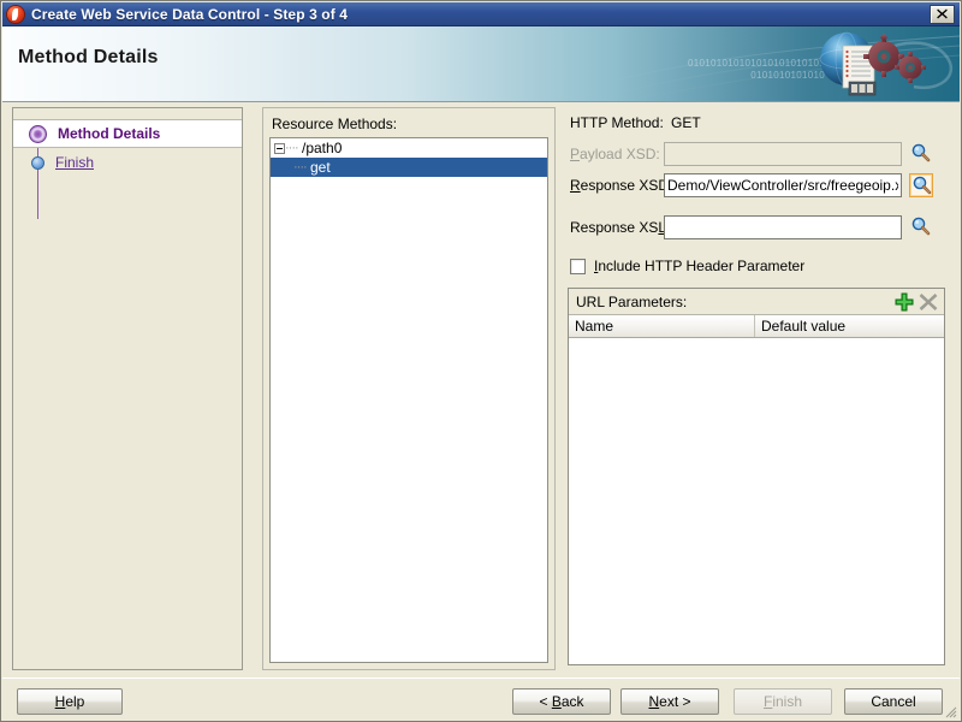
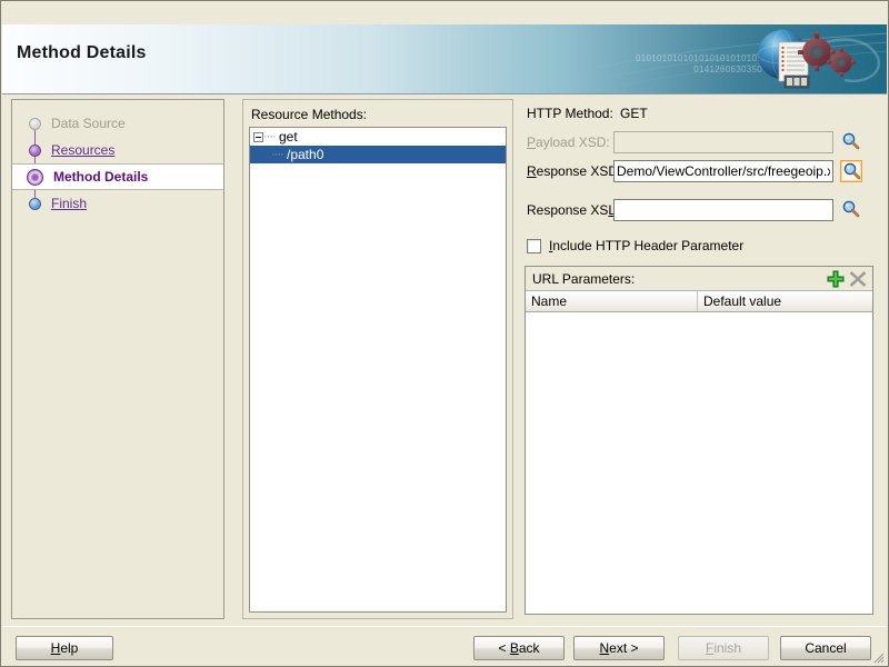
- Create Web Service Data Control - Step 3 of 4
  Method Details
  01010101010101010101010
- 0101010101010
+ 0141260630350
+ Data Source
+ Resources
  Method Details
  Finish
  Resource Methods:
  ····
- /path0
+ get
  ····
- get
+ /path0
  HTTP Method:
  GET
  Payload XSD:
  Response XS
  Demo/ViewController/src/freegeoip.
  Response XSL
  Include HTTP Header Parameter
  URL Parameters:
  Name
  Default value
  Help
  < Back
  Next >
  Finish
  Cancel
